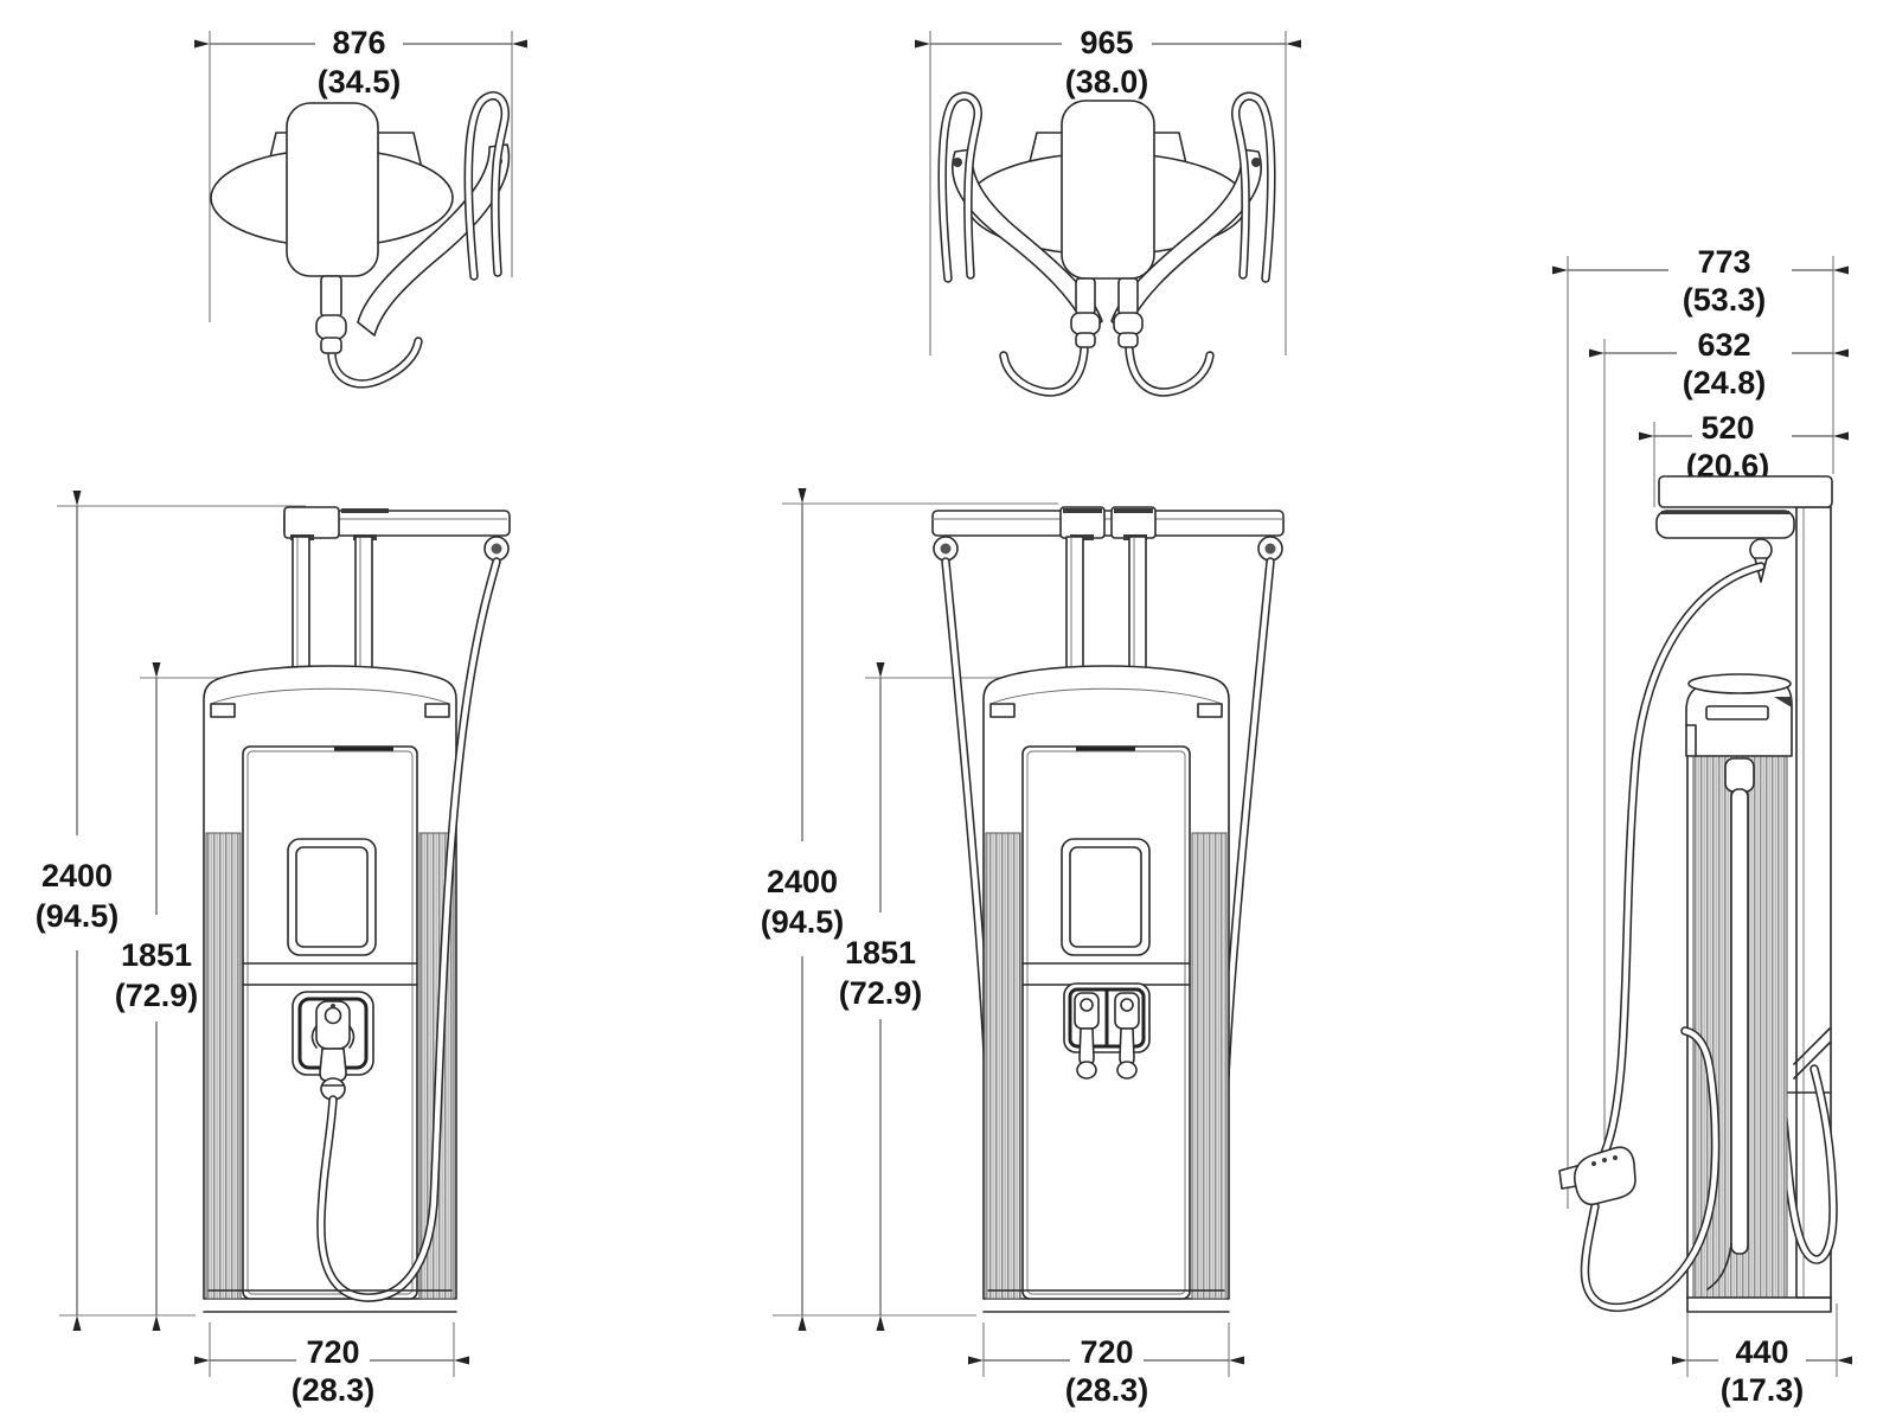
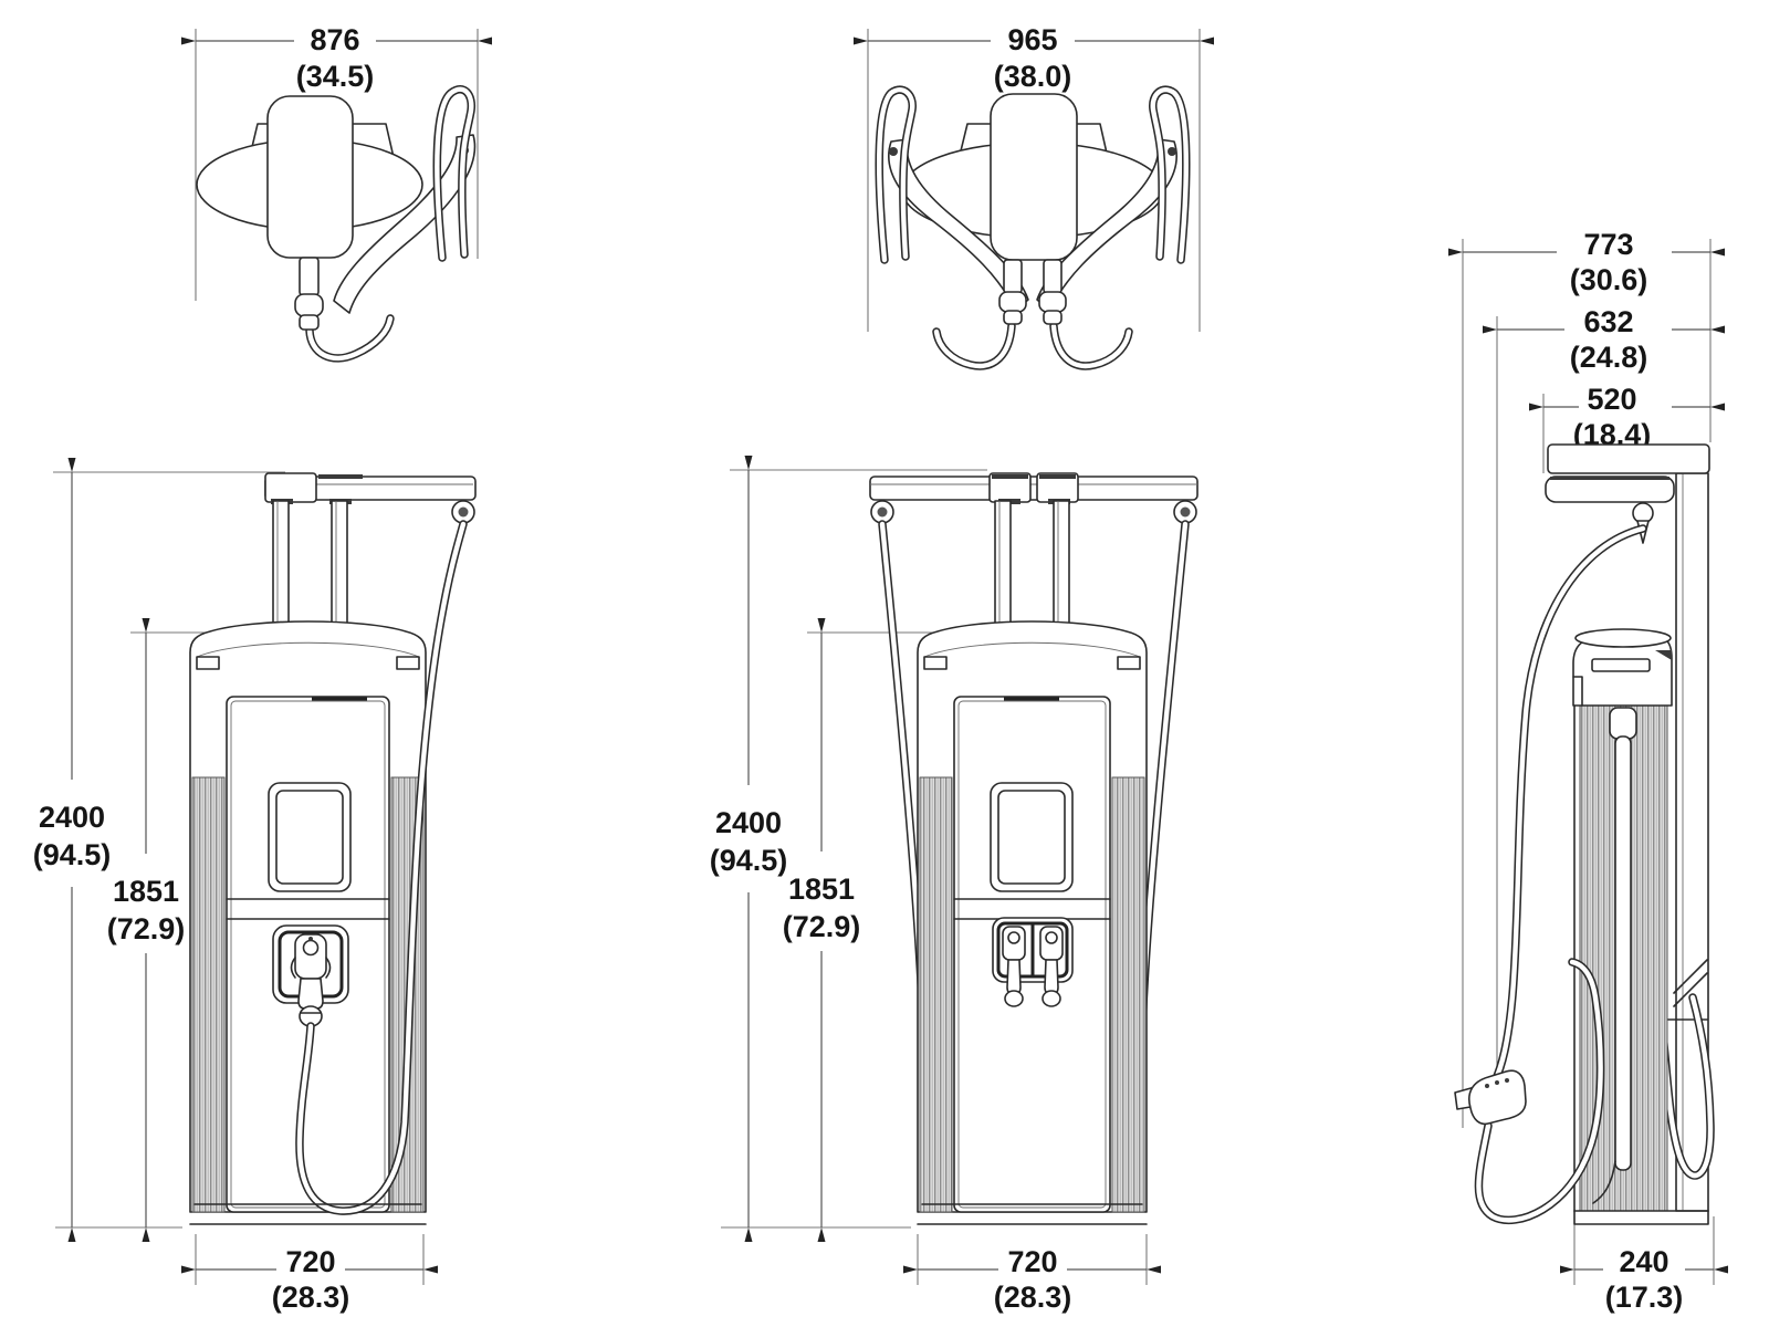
  876
  (34.5)
  965
  (38.0)
  2400
  (94.5)
  1851
  (72.9)
  720
  (28.3)
  2400
  (94.5)
  1851
  (72.9)
  720
  (28.3)
  773
- (53.3)
+ (30.6)
  632
  (24.8)
  520
- (20.6)
+ (18.4)
- 440
+ 240
  (17.3)
